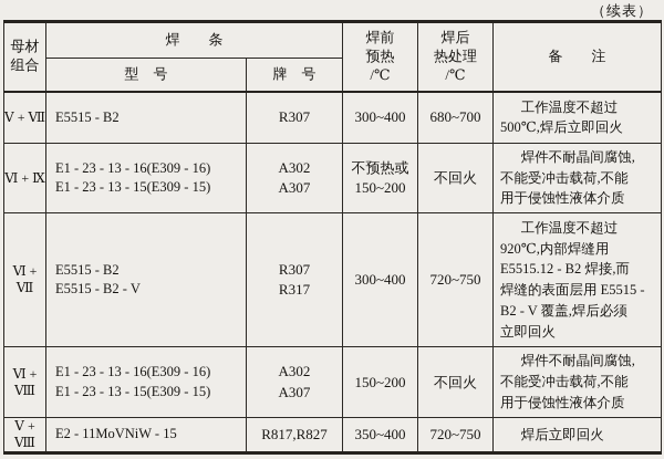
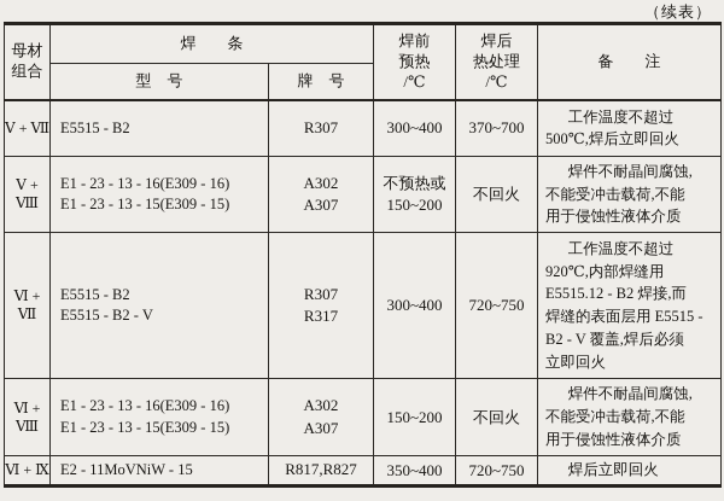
  （续表）
  母材 组合	焊 条	焊前 预热 /℃	焊后 热处理 /℃	备 注
  型 号	牌 号
- Ⅴ + Ⅶ	E5515 - B2	R307	300~400	680~700	工作温度不超过 500℃,焊后立即回火
+ Ⅴ + Ⅶ	E5515 - B2	R307	300~400	370~700	工作温度不超过 500℃,焊后立即回火
- Ⅵ + Ⅸ	E1 - 23 - 13 - 16(E309 - 16) E1 - 23 - 13 - 15(E309 - 15)	A302 A307	不预热或 150~200	不回火	焊件不耐晶间腐蚀, 不能受冲击载荷,不能 用于侵蚀性液体介质
+ Ⅴ + Ⅷ	E1 - 23 - 13 - 16(E309 - 16) E1 - 23 - 13 - 15(E309 - 15)	A302 A307	不预热或 150~200	不回火	焊件不耐晶间腐蚀, 不能受冲击载荷,不能 用于侵蚀性液体介质
  Ⅵ + Ⅶ	E5515 - B2 E5515 - B2 - V	R307 R317	300~400	720~750	工作温度不超过 920℃,内部焊缝用 E5515.12 - B2 焊接,而 焊缝的表面层用 E5515 - B2 - V 覆盖,焊后必须 立即回火
  Ⅵ + Ⅷ	E1 - 23 - 13 - 16(E309 - 16) E1 - 23 - 13 - 15(E309 - 15)	A302 A307	150~200	不回火	焊件不耐晶间腐蚀, 不能受冲击载荷,不能 用于侵蚀性液体介质
- Ⅴ + Ⅷ	E2 - 11MoVNiW - 15	R817,R827	350~400	720~750	焊后立即回火
+ Ⅵ + Ⅸ	E2 - 11MoVNiW - 15	R817,R827	350~400	720~750	焊后立即回火
